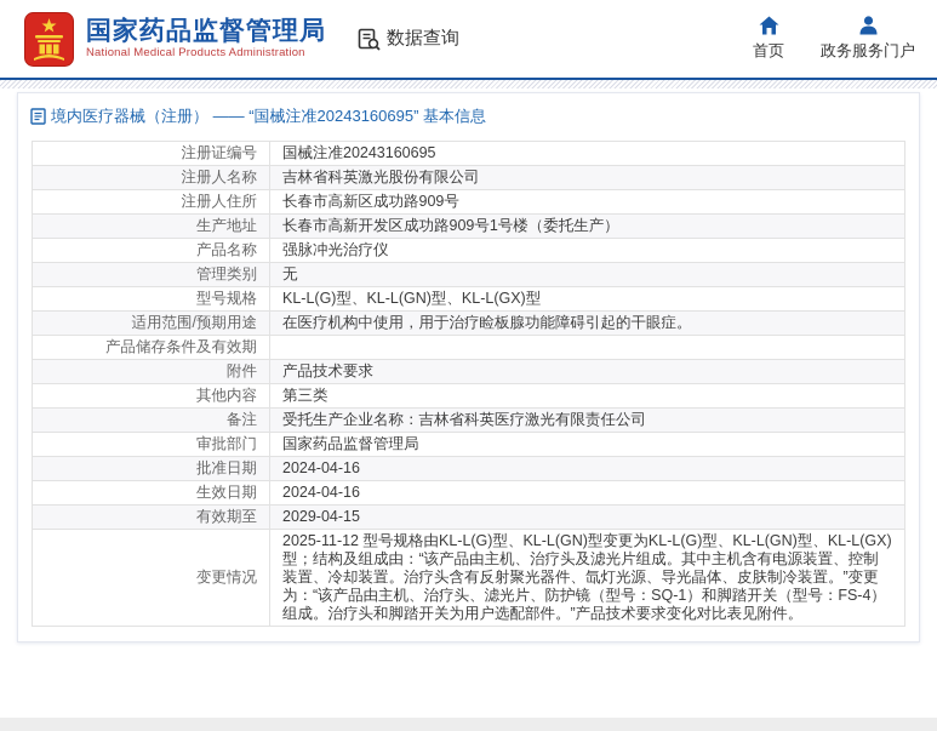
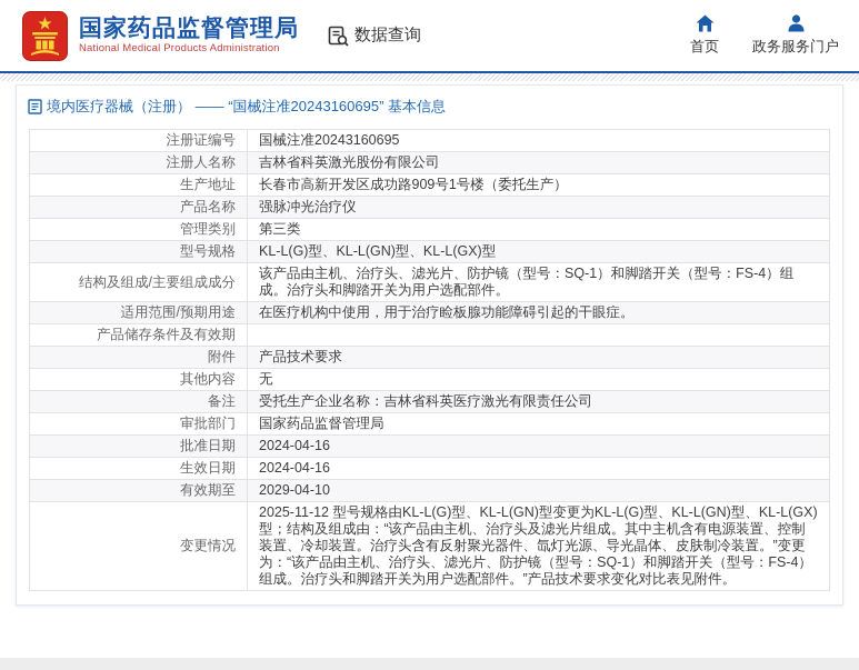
  国家药品监督管理局
  National Medical Products Administration
  数据查询
  首页
  政务服务门户
  境内医疗器械（注册） —— “国械注准20243160695” 基本信息
  注册证编号	国械注准20243160695
  注册人名称	吉林省科英激光股份有限公司
- 注册人住所	长春市高新区成功路909号
  生产地址	长春市高新开发区成功路909号1号楼（委托生产）
  产品名称	强脉冲光治疗仪
- 管理类别	无
+ 管理类别	第三类
  型号规格	KL-L(G)型、KL-L(GN)型、KL-L(GX)型
+ 结构及组成/主要组成成分	该产品由主机、治疗头、滤光片、防护镜（型号：SQ-1）和脚踏开关（型号：FS-4）组成。治疗头和脚踏开关为用户选配部件。
  适用范围/预期用途	在医疗机构中使用，用于治疗睑板腺功能障碍引起的干眼症。
  产品储存条件及有效期
  附件	产品技术要求
- 其他内容	第三类
+ 其他内容	无
  备注	受托生产企业名称：吉林省科英医疗激光有限责任公司
  审批部门	国家药品监督管理局
  批准日期	2024-04-16
  生效日期	2024-04-16
- 有效期至	2029-04-15
+ 有效期至	2029-04-10
  变更情况	2025-11-12 型号规格由KL-L(G)型、KL-L(GN)型变更为KL-L(G)型、KL-L(GN)型、KL-L(GX)型；结构及组成由：“该产品由主机、治疗头及滤光片组成。其中主机含有电源装置、控制装置、冷却装置。治疗头含有反射聚光器件、氙灯光源、导光晶体、皮肤制冷装置。”变更为：“该产品由主机、治疗头、滤光片、防护镜（型号：SQ-1）和脚踏开关（型号：FS-4）组成。治疗头和脚踏开关为用户选配部件。”产品技术要求变化对比表见附件。
